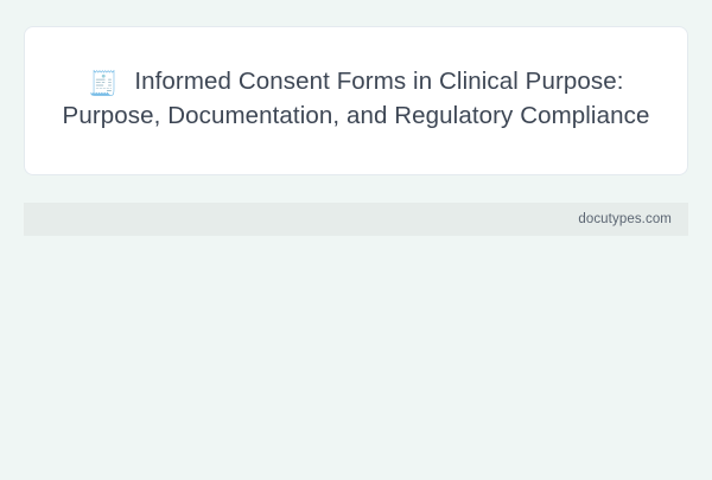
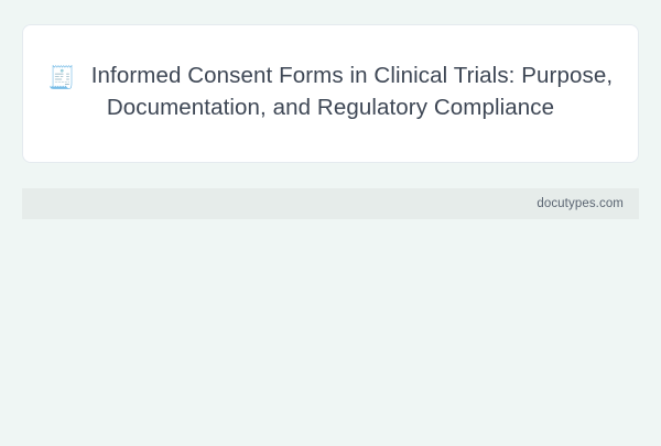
- 🧾 Informed Consent Forms in Clinical Purpose: Purpose, Documentation, and Regulatory Compliance
+ 🧾 Informed Consent Forms in Clinical Trials: Purpose, Documentation, and Regulatory Compliance
  docutypes.com
